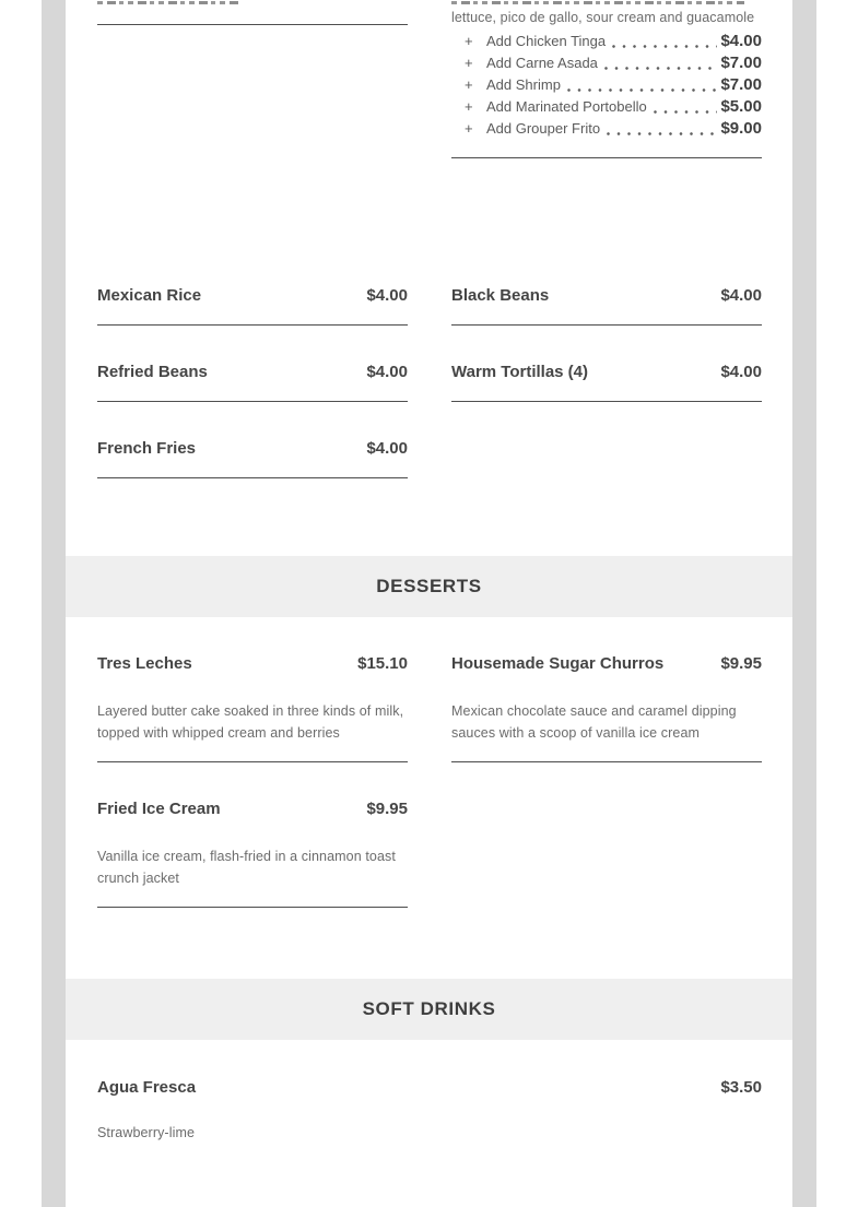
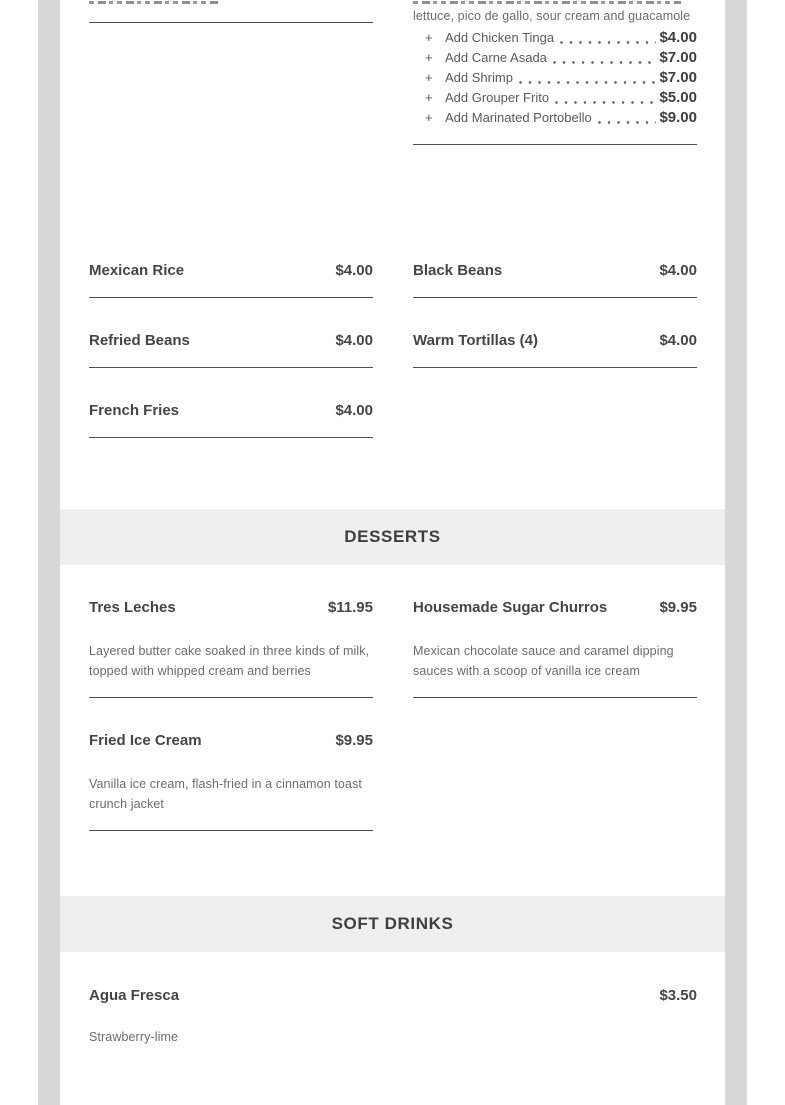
  lettuce, pico de gallo, sour cream and guacamole
  +
  Add Chicken Tinga
  $4.00
  +
  Add Carne Asada
  $7.00
  +
  Add Shrimp
  $7.00
  +
- Add Marinated Portobello
+ Add Grouper Frito
  $5.00
  +
- Add Grouper Frito
+ Add Marinated Portobello
  $9.00
  Mexican Rice
  $4.00
  Black Beans
  $4.00
  Refried Beans
  $4.00
  Warm Tortillas (4)
  $4.00
  French Fries
  $4.00
  DESSERTS
  Tres Leches
- $15.10
+ $11.95
  Layered butter cake soaked in three kinds of milk, topped with whipped cream and berries
  Housemade Sugar Churros
  $9.95
  Mexican chocolate sauce and caramel dipping sauces with a scoop of vanilla ice cream
  Fried Ice Cream
  $9.95
  Vanilla ice cream, flash-fried in a cinnamon toast crunch jacket
  SOFT DRINKS
  Agua Fresca
  $3.50
  Strawberry-lime
